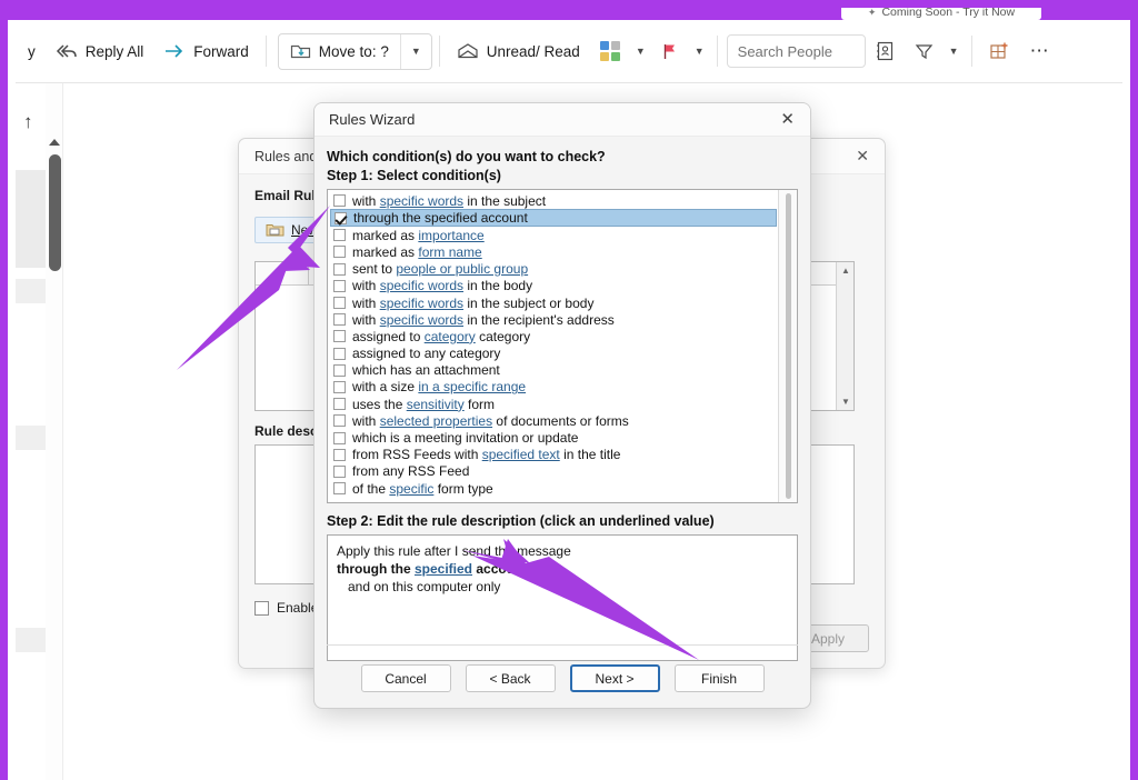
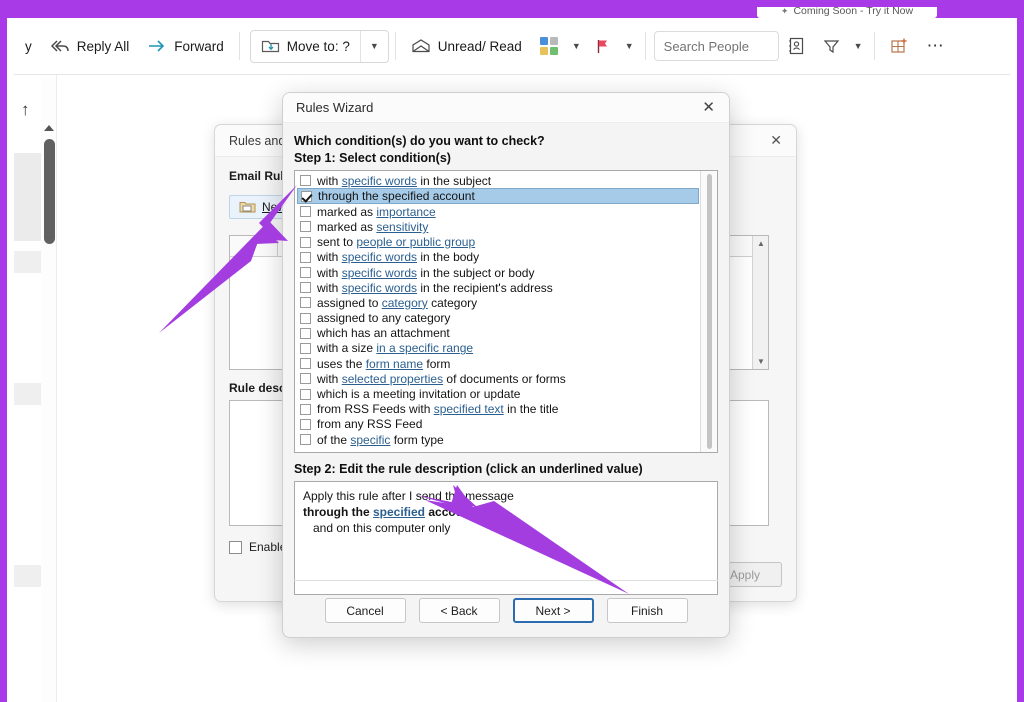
  ✦
  Coming Soon - Try it Now
  y
  Reply All
  Forward
  Move to: ?
  ▼
  Unread/ Read
  ▼
  ▼
  Search People
  ▼
  ⋯
  ↑
  Rules an
  ✕
  Email Ru
  ▲
  ▼
  Rule des
  Enabl
  Apply
  Rules Wizard
  ✕
  Which condition(s) do you want to check?
  Step 1: Select condition(s)
  with specific words in the subject
  through the specified account
  marked as importance
- marked as form name
+ marked as sensitivity
  sent to people or public group
  with specific words in the body
  with specific words in the subject or body
  with specific words in the recipient's address
  assigned to category category
  assigned to any category
  which has an attachment
  with a size in a specific range
- uses the sensitivity form
+ uses the form name form
  with selected properties of documents or forms
  which is a meeting invitation or update
  from RSS Feeds with specified text in the title
  from any RSS Feed
  of the specific form type
  Step 2: Edit the rule description (click an underlined value)
  Apply this rule after I send th message
  through the specified acc
  and on this computer only
  Cancel
  < Back
  Next >
  Finish
